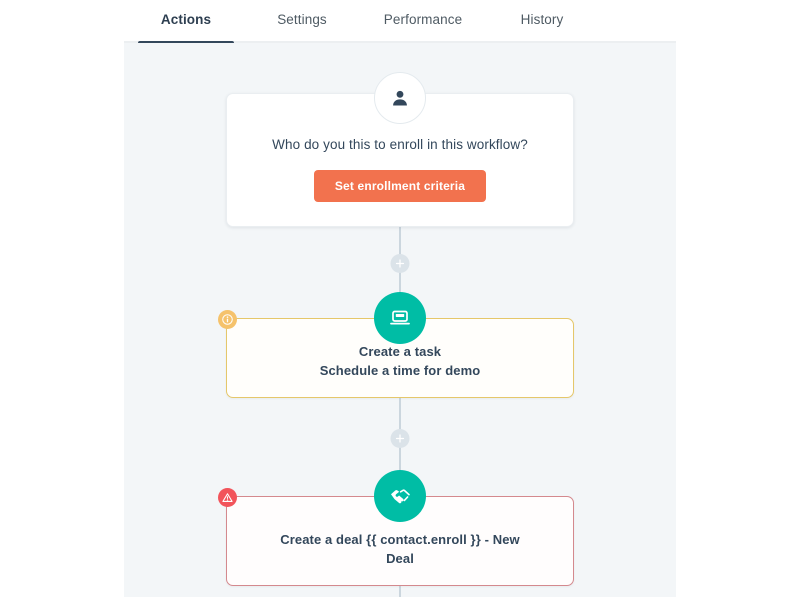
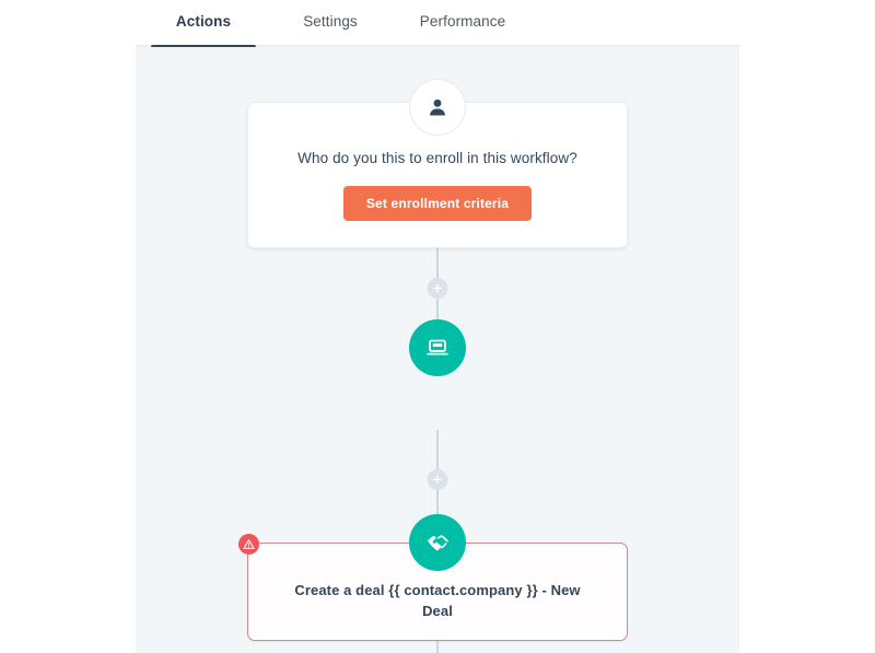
  Actions
  Settings
  Performance
- History
  Who do you this to enroll in this workflow?
  Set enrollment criteria
- Create a task
- Schedule a time for demo
- Create a deal {{ contact.enroll }} - New
+ Create a deal {{ contact.company }} - New
  Deal
